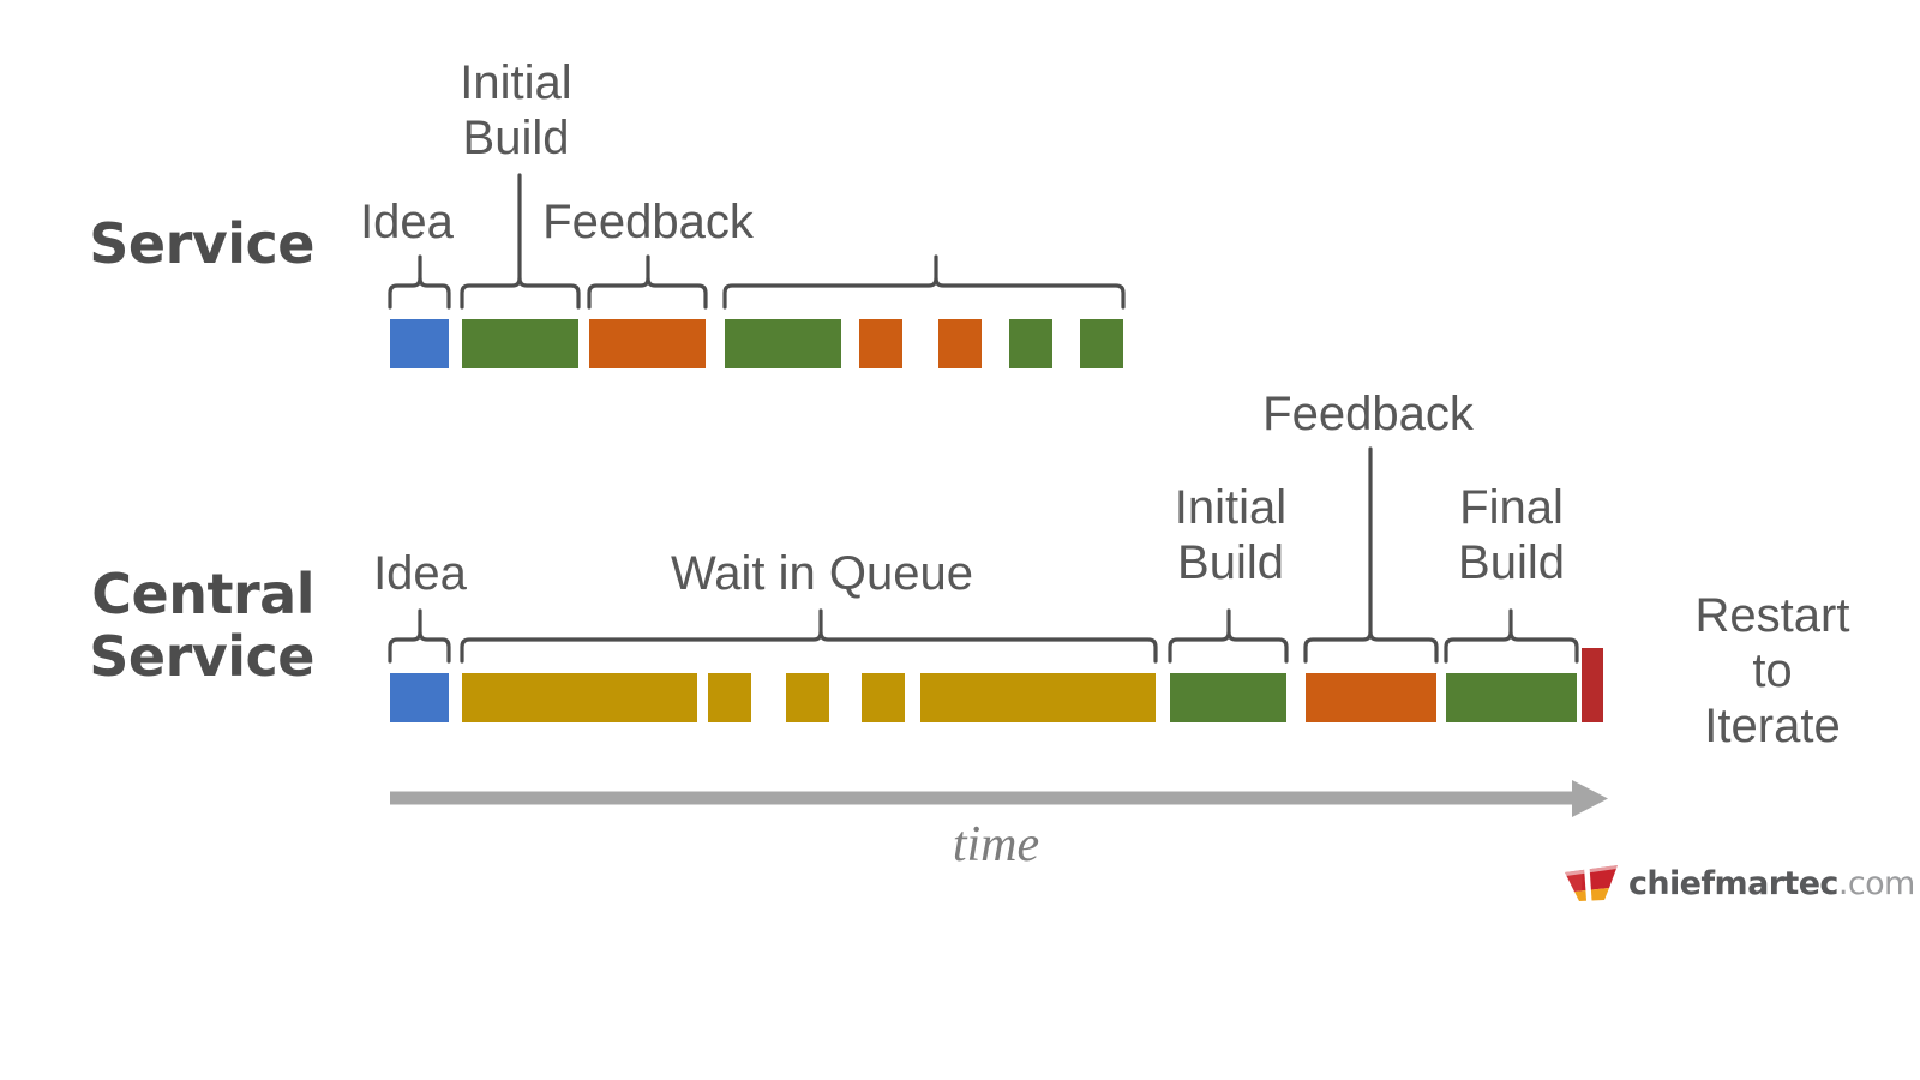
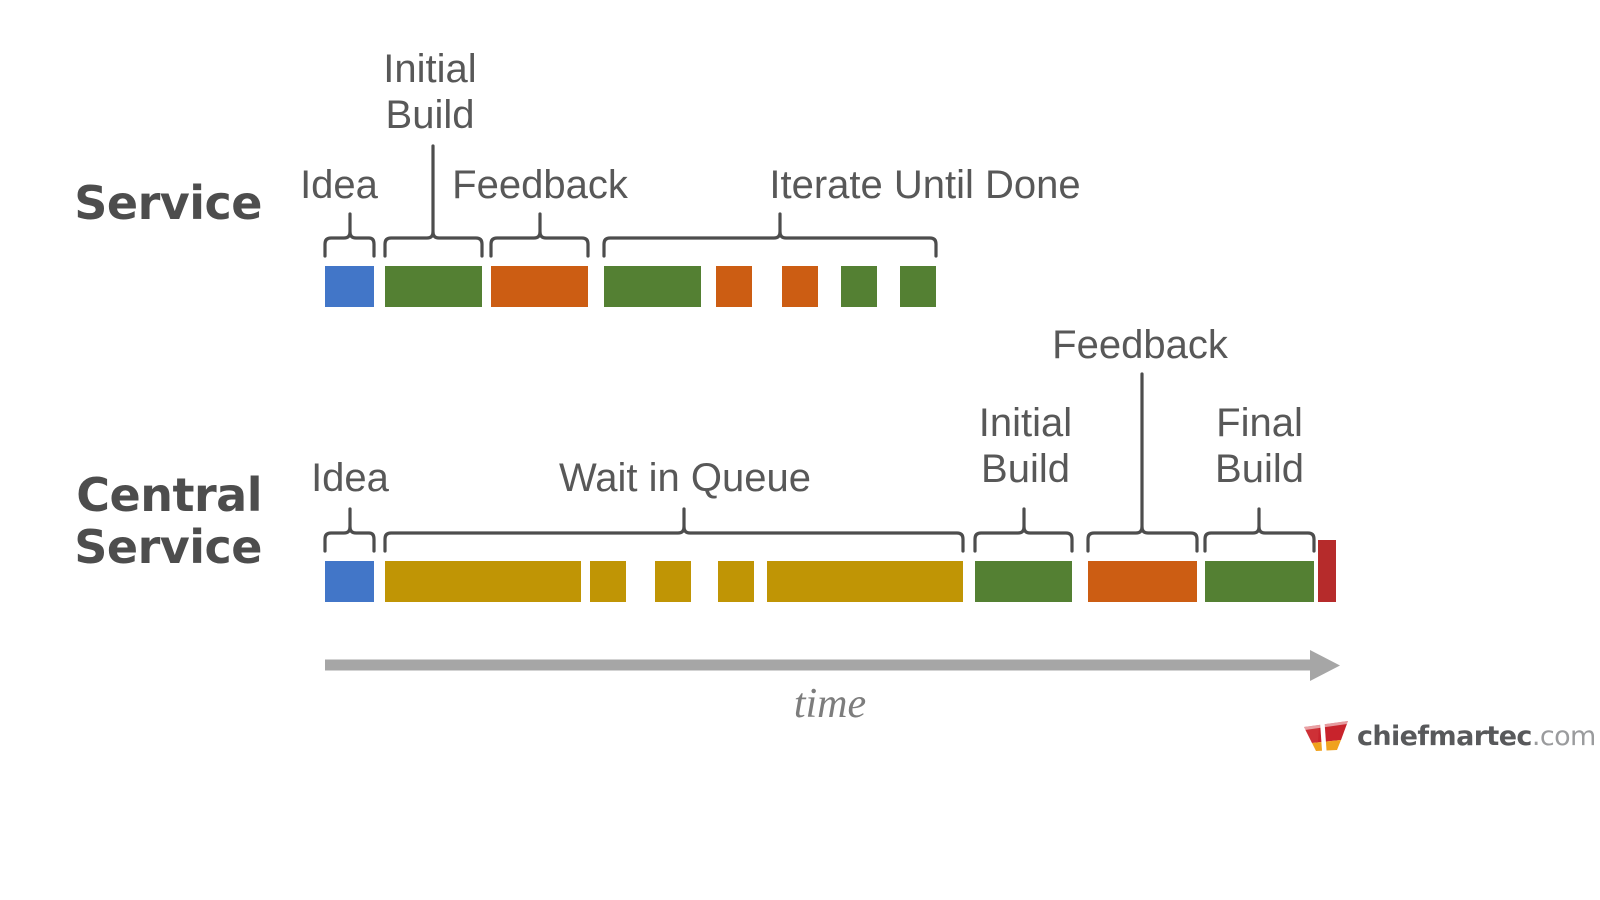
  Service
  Idea
  Initial
  Build
  Feedback
+ Iterate Until Done
  Central
  Service
  Idea
  Wait in Queue
  Initial
  Build
  Feedback
  Final
  Build
- Restart
- to
- Iterate
  time
  chiefmartec.com
